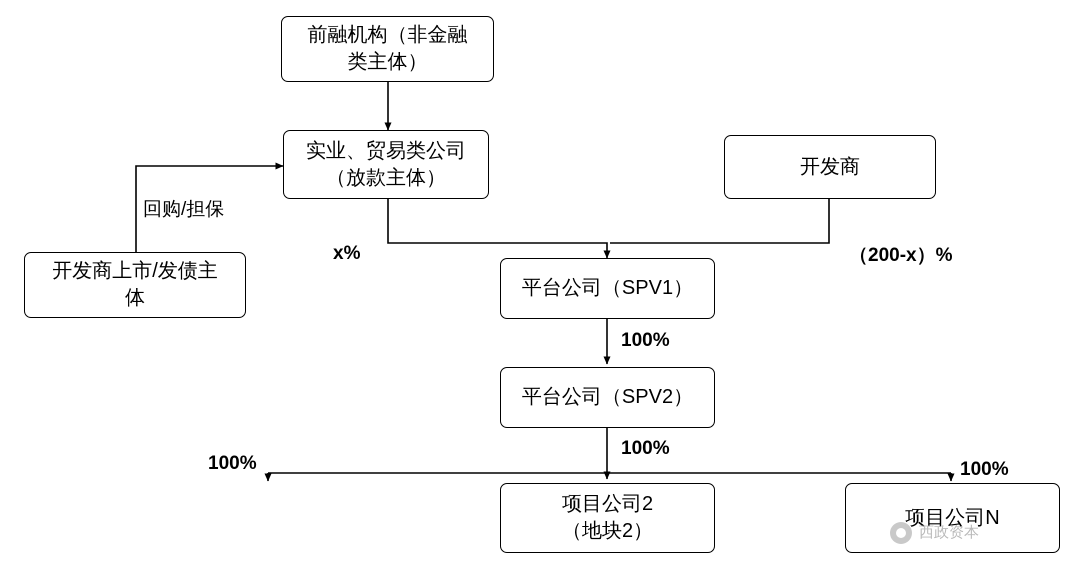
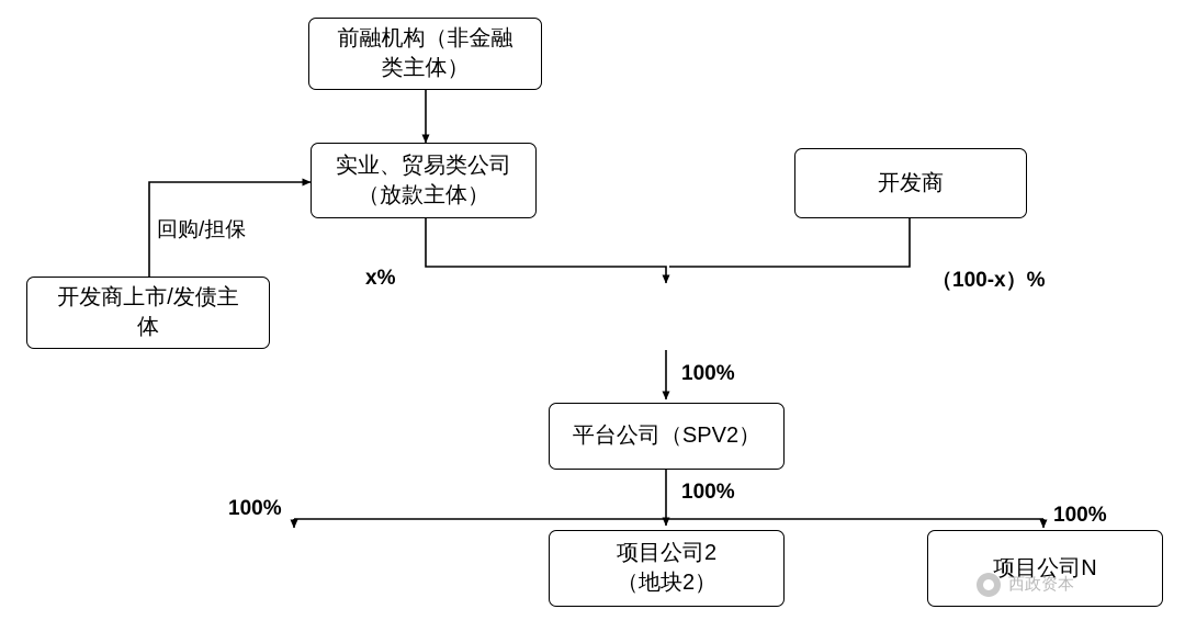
  前融机构（非金融
  类主体）
  实业、贸易类公司
  （放款主体）
  开发商
  开发商上市/发债主
  体
- 平台公司（SPV1）
  平台公司（SPV2）
  项目公司2
  （地块2）
  项目公司N
  回购/担保
  x%
- （200-x）%
+ （100-x）%
  100%
  100%
  100%
  100%
  西政资本
